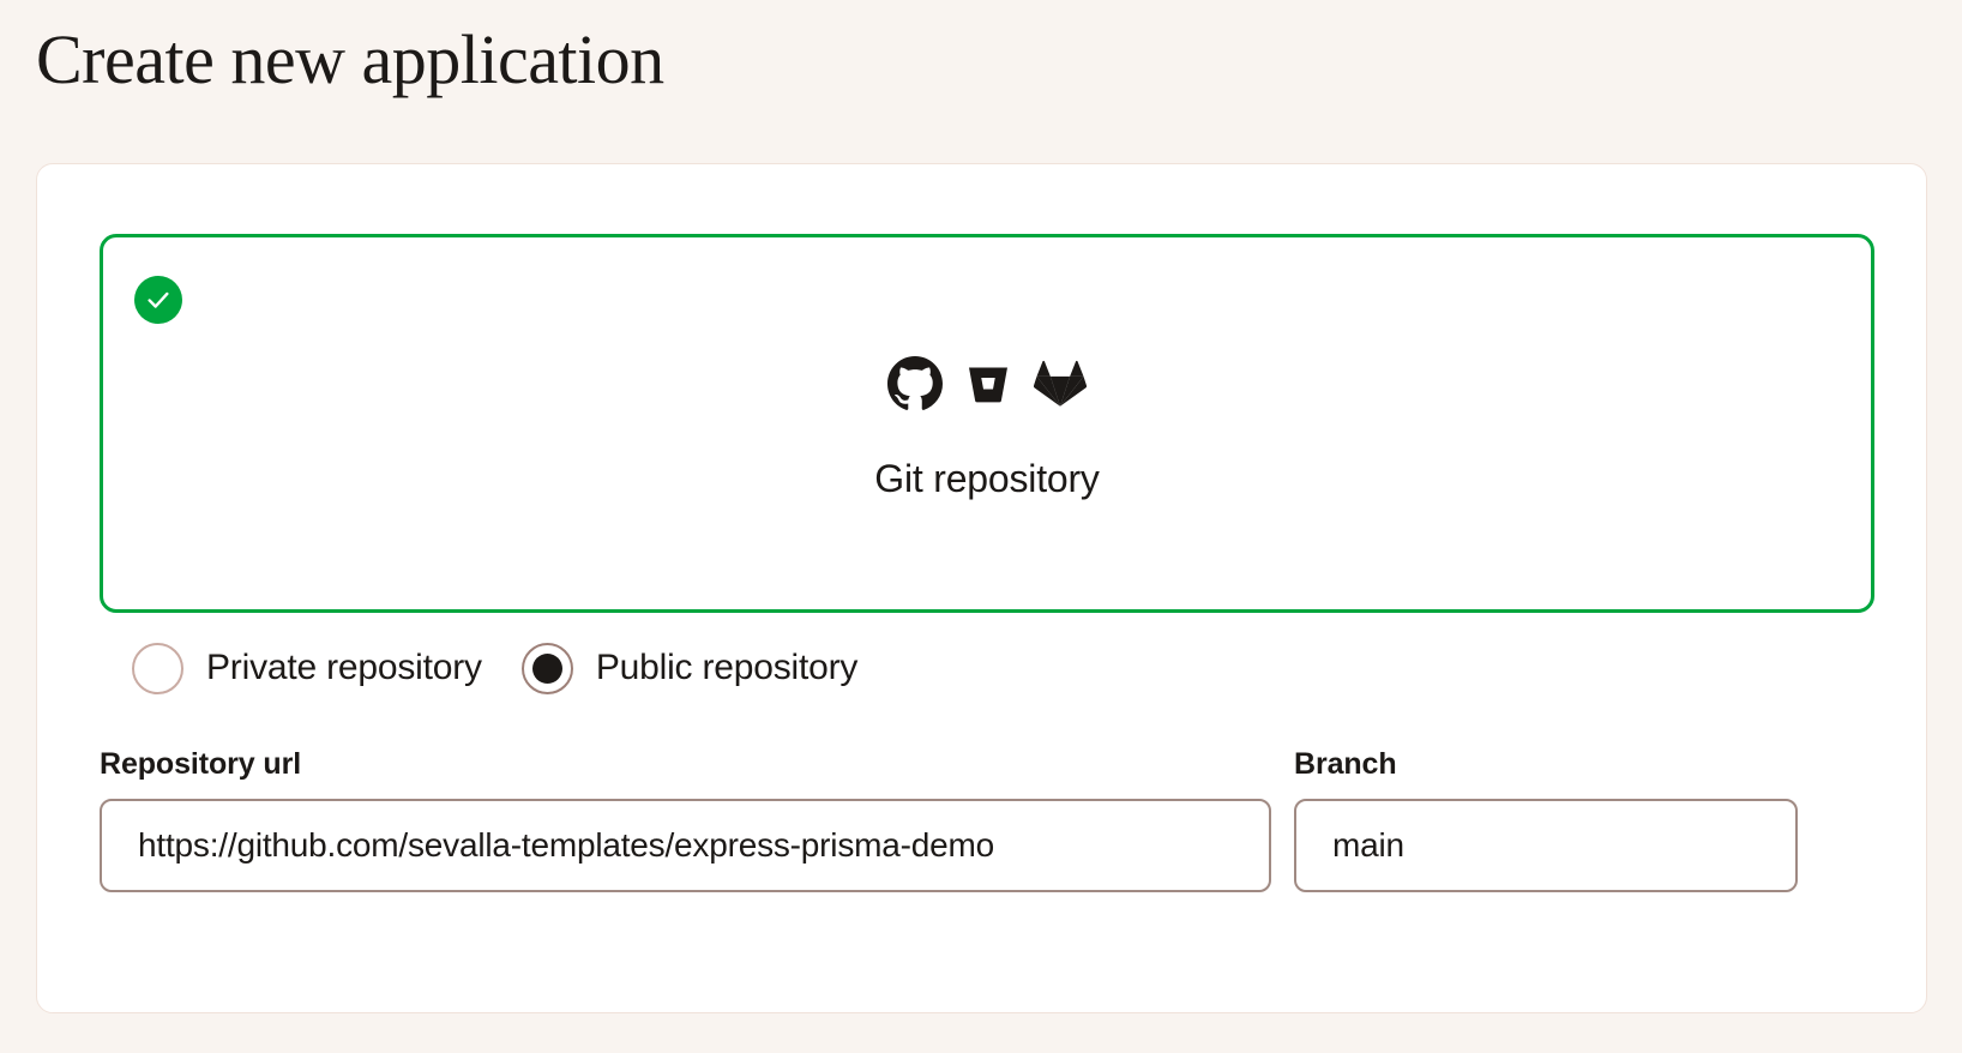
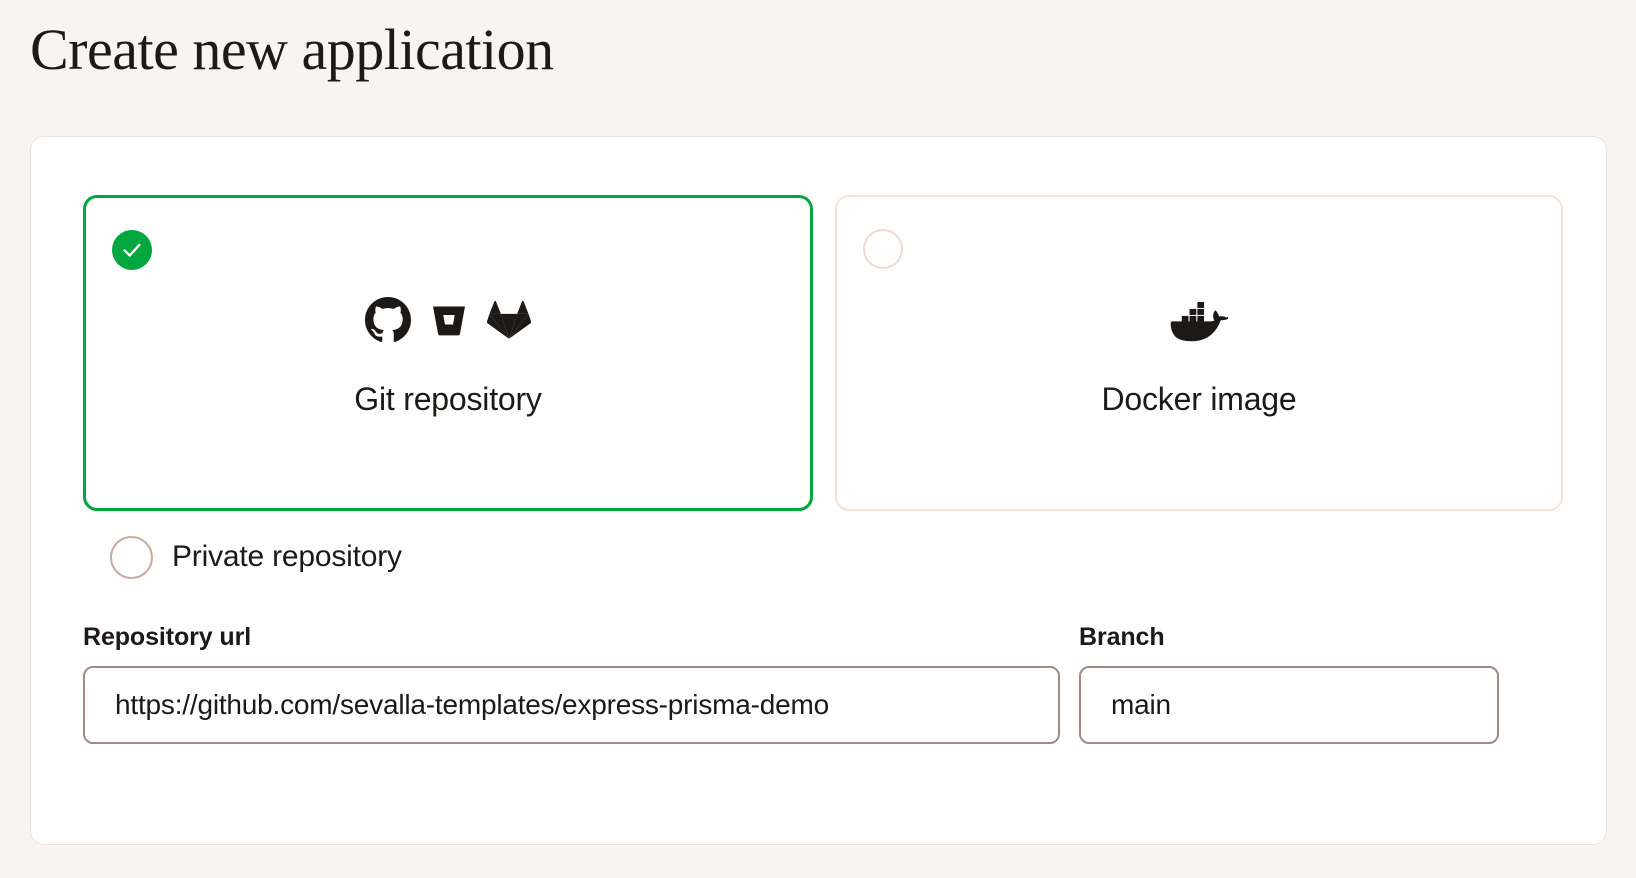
  Create new application
  Git repository
+ Docker image
  Private repository
- Public repository
  Repository url
  https://github.com/sevalla-templates/express-prisma-demo
  Branch
  main
